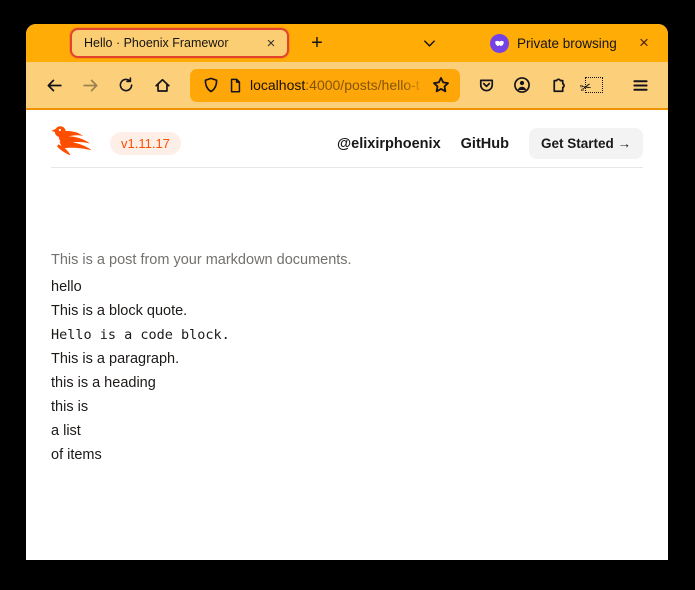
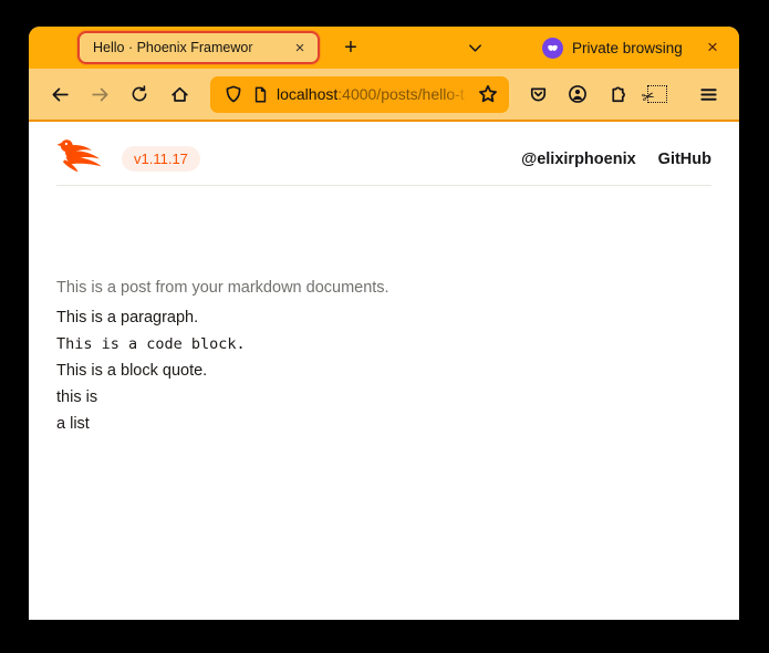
  Hello · Phoenix Framewor
  ×
  +
  Private browsing
  ×
  localhost:4000/posts/hello-t
  v1.11.17
  @elixirphoenix
  GitHub
- Get Started →
  This is a post from your markdown documents.
- hello
- This is a block quote.
+ This is a paragraph.
- Hello is a code block.
+ This is a code block.
- This is a paragraph.
+ This is a block quote.
- this is a heading
  this is
  a list
- of items
